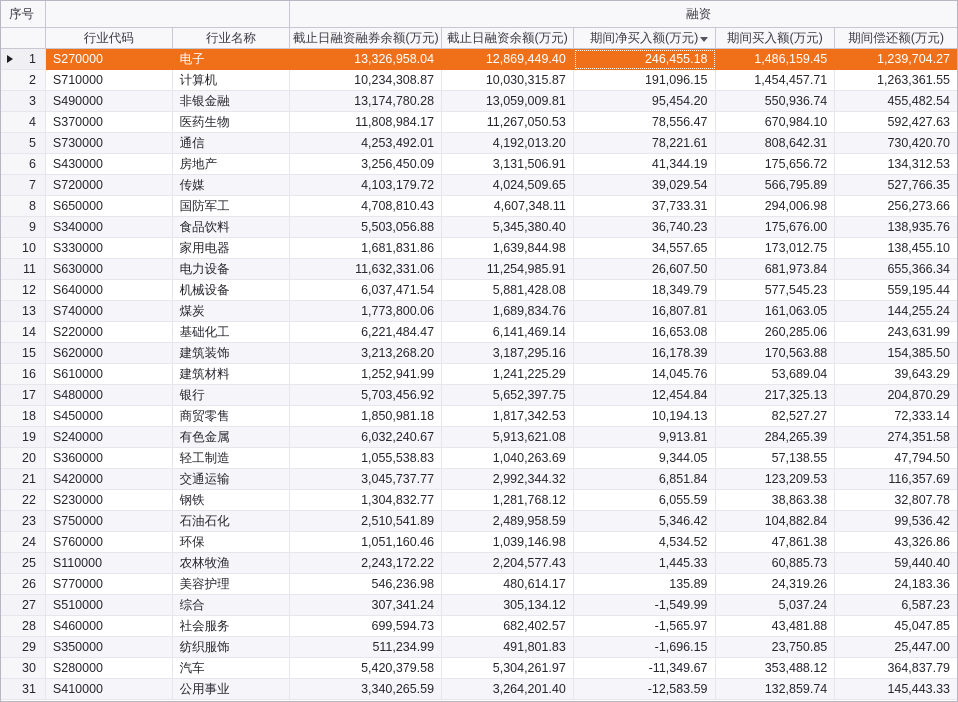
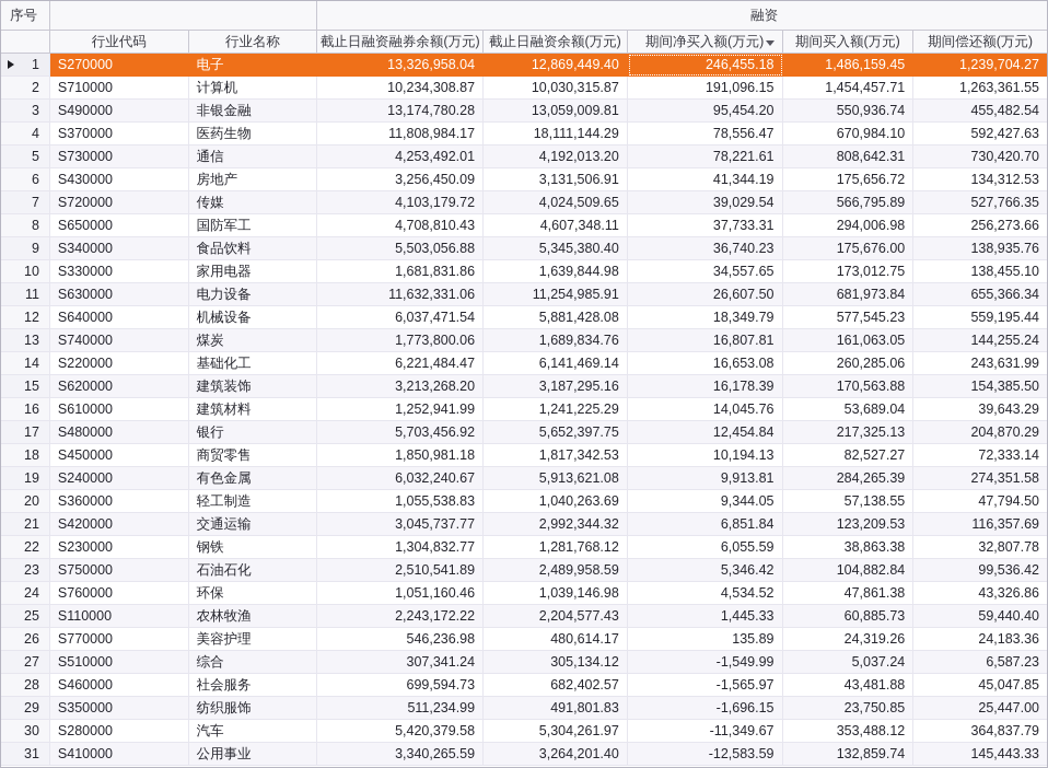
  序号
  融资
  行业代码
  行业名称
  截止日融资融券余额(万元)
  截止日融资余额(万元)
  期间净买入额(万元)
  期间买入额(万元)
  期间偿还额(万元)
  1
  S270000
  电子
  13,326,958.04
  12,869,449.40
  246,455.18
  1,486,159.45
  1,239,704.27
  2
  S710000
  计算机
  10,234,308.87
  10,030,315.87
  191,096.15
  1,454,457.71
  1,263,361.55
  3
  S490000
  非银金融
  13,174,780.28
  13,059,009.81
  95,454.20
  550,936.74
  455,482.54
  4
  S370000
  医药生物
  11,808,984.17
- 11,267,050.53
+ 18,111,144.29
  78,556.47
  670,984.10
  592,427.63
  5
  S730000
  通信
  4,253,492.01
  4,192,013.20
  78,221.61
  808,642.31
  730,420.70
  6
  S430000
  房地产
  3,256,450.09
  3,131,506.91
  41,344.19
  175,656.72
  134,312.53
  7
  S720000
  传媒
  4,103,179.72
  4,024,509.65
  39,029.54
  566,795.89
  527,766.35
  8
  S650000
  国防军工
  4,708,810.43
  4,607,348.11
  37,733.31
  294,006.98
  256,273.66
  9
  S340000
  食品饮料
  5,503,056.88
  5,345,380.40
  36,740.23
  175,676.00
  138,935.76
  10
  S330000
  家用电器
  1,681,831.86
  1,639,844.98
  34,557.65
  173,012.75
  138,455.10
  11
  S630000
  电力设备
  11,632,331.06
  11,254,985.91
  26,607.50
  681,973.84
  655,366.34
  12
  S640000
  机械设备
  6,037,471.54
  5,881,428.08
  18,349.79
  577,545.23
  559,195.44
  13
  S740000
  煤炭
  1,773,800.06
  1,689,834.76
  16,807.81
  161,063.05
  144,255.24
  14
  S220000
  基础化工
  6,221,484.47
  6,141,469.14
  16,653.08
  260,285.06
  243,631.99
  15
  S620000
  建筑装饰
  3,213,268.20
  3,187,295.16
  16,178.39
  170,563.88
  154,385.50
  16
  S610000
  建筑材料
  1,252,941.99
  1,241,225.29
  14,045.76
  53,689.04
  39,643.29
  17
  S480000
  银行
  5,703,456.92
  5,652,397.75
  12,454.84
  217,325.13
  204,870.29
  18
  S450000
  商贸零售
  1,850,981.18
  1,817,342.53
  10,194.13
  82,527.27
  72,333.14
  19
  S240000
  有色金属
  6,032,240.67
  5,913,621.08
  9,913.81
  284,265.39
  274,351.58
  20
  S360000
  轻工制造
  1,055,538.83
  1,040,263.69
  9,344.05
  57,138.55
  47,794.50
  21
  S420000
  交通运输
  3,045,737.77
  2,992,344.32
  6,851.84
  123,209.53
  116,357.69
  22
  S230000
  钢铁
  1,304,832.77
  1,281,768.12
  6,055.59
  38,863.38
  32,807.78
  23
  S750000
  石油石化
  2,510,541.89
  2,489,958.59
  5,346.42
  104,882.84
  99,536.42
  24
  S760000
  环保
  1,051,160.46
  1,039,146.98
  4,534.52
  47,861.38
  43,326.86
  25
  S110000
  农林牧渔
  2,243,172.22
  2,204,577.43
  1,445.33
  60,885.73
  59,440.40
  26
  S770000
  美容护理
  546,236.98
  480,614.17
  135.89
  24,319.26
  24,183.36
  27
  S510000
  综合
  307,341.24
  305,134.12
  -1,549.99
  5,037.24
  6,587.23
  28
  S460000
  社会服务
  699,594.73
  682,402.57
  -1,565.97
  43,481.88
  45,047.85
  29
  S350000
  纺织服饰
  511,234.99
  491,801.83
  -1,696.15
  23,750.85
  25,447.00
  30
  S280000
  汽车
  5,420,379.58
  5,304,261.97
  -11,349.67
  353,488.12
  364,837.79
  31
  S410000
  公用事业
  3,340,265.59
  3,264,201.40
  -12,583.59
  132,859.74
  145,443.33
